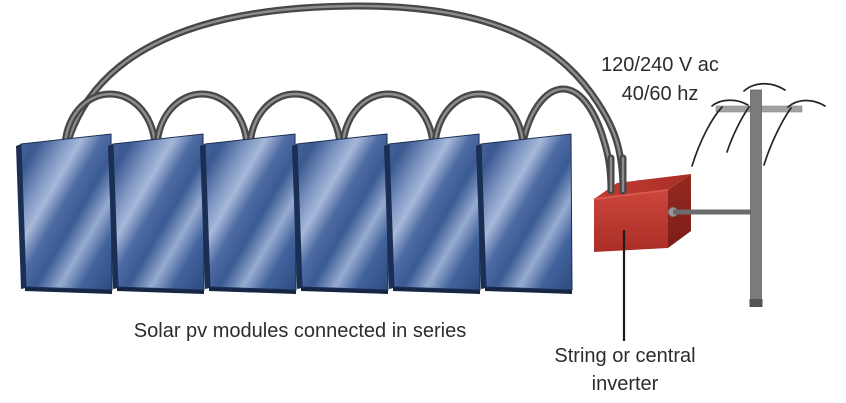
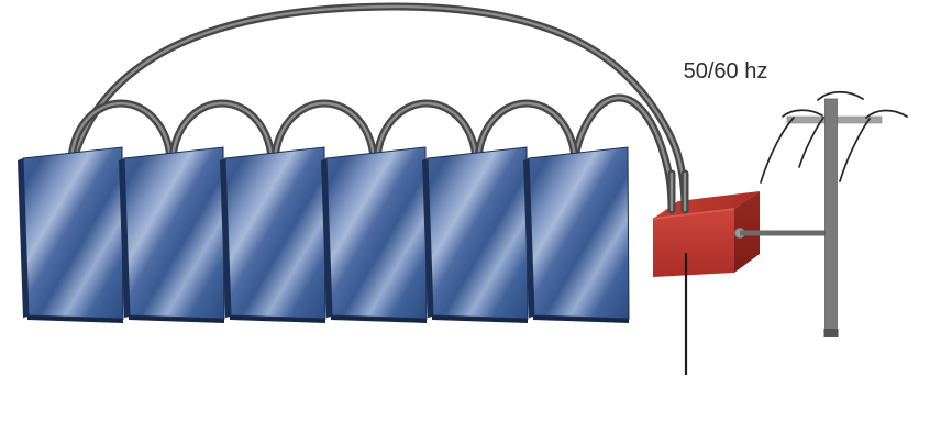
- 120/240 V ac
- 40/60 hz
+ 50/60 hz
- Solar pv modules connected in series
- String or central
- inverter
